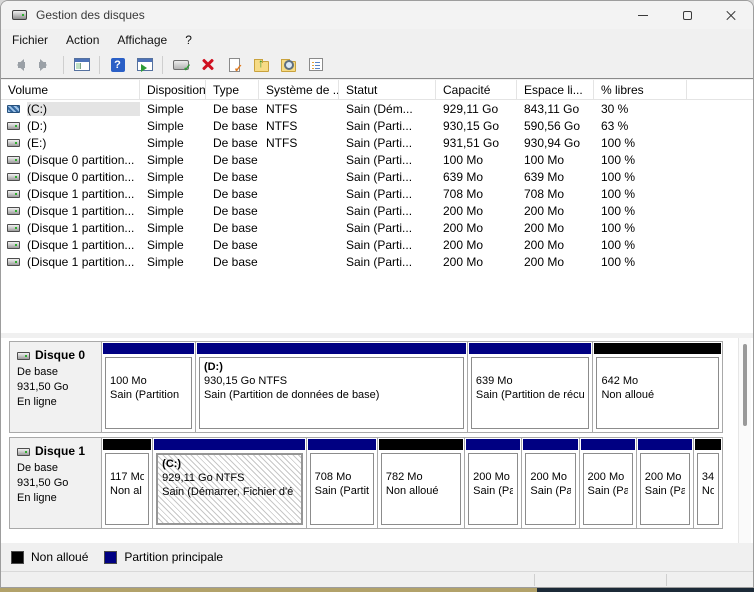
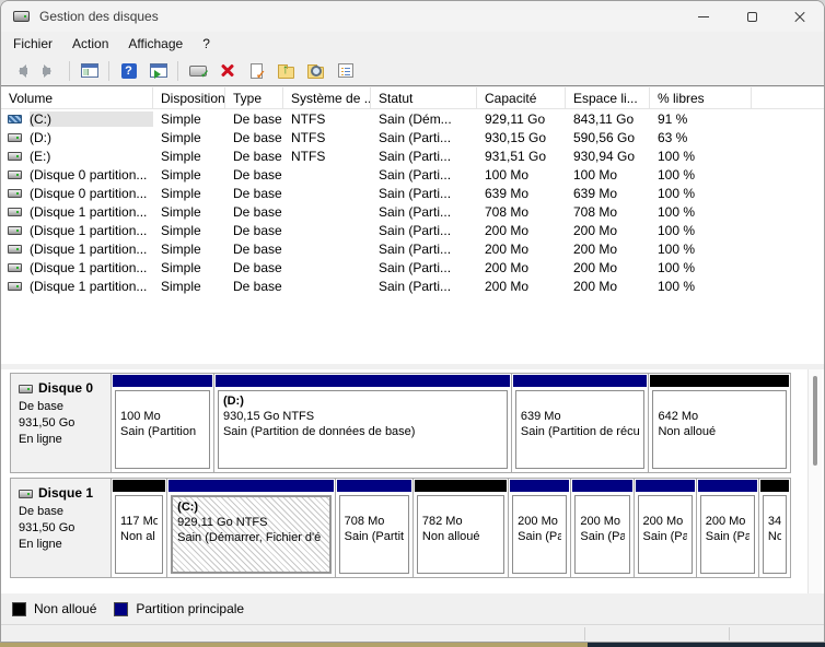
  Gestion des disques
  Fichier
  Action
  Affichage
  ?
  Volume
  Disposition
  Type
  Système de ..
  Statut
  Capacité
  Espace li...
  % libres
  (C:)
  Simple
  De base
  NTFS
  Sain (Dém...
  929,11 Go
  843,11 Go
- 30 %
+ 91 %
  (D:)
  Simple
  De base
  NTFS
  Sain (Parti...
  930,15 Go
  590,56 Go
  63 %
  (E:)
  Simple
  De base
  NTFS
  Sain (Parti...
  931,51 Go
  930,94 Go
  100 %
  (Disque 0 partition...
  Simple
  De base
  Sain (Parti...
  100 Mo
  100 Mo
  100 %
  (Disque 0 partition...
  Simple
  De base
  Sain (Parti...
  639 Mo
  639 Mo
  100 %
  (Disque 1 partition...
  Simple
  De base
  Sain (Parti...
  708 Mo
  708 Mo
  100 %
  (Disque 1 partition...
  Simple
  De base
  Sain (Parti...
  200 Mo
  200 Mo
  100 %
  (Disque 1 partition...
  Simple
  De base
  Sain (Parti...
  200 Mo
  200 Mo
  100 %
  (Disque 1 partition...
  Simple
  De base
  Sain (Parti...
  200 Mo
  200 Mo
  100 %
  (Disque 1 partition...
  Simple
  De base
  Sain (Parti...
  200 Mo
  200 Mo
  100 %
  Disque 0
  De base
  931,50 Go
  En ligne
  100 Mo
  Sain (Partition
  (D:)
  930,15 Go NTFS
  Sain (Partition de données de base)
  639 Mo
  Sain (Partition de récu
  642 Mo
  Non alloué
  Disque 1
  De base
  931,50 Go
  En ligne
  117 Mo
  Non al
  (C:)
  929,11 Go NTFS
  Sain (Démarrer, Fichier d'é
  708 Mo
  Sain (Partit
  782 Mo
  Non alloué
  200 Mo
  Sain (Pa
  200 Mo
  Sain (Pa
  200 Mo
  Sain (Pa
  200 Mo
  Sain (Pa
  Non alloué
  Partition principale
